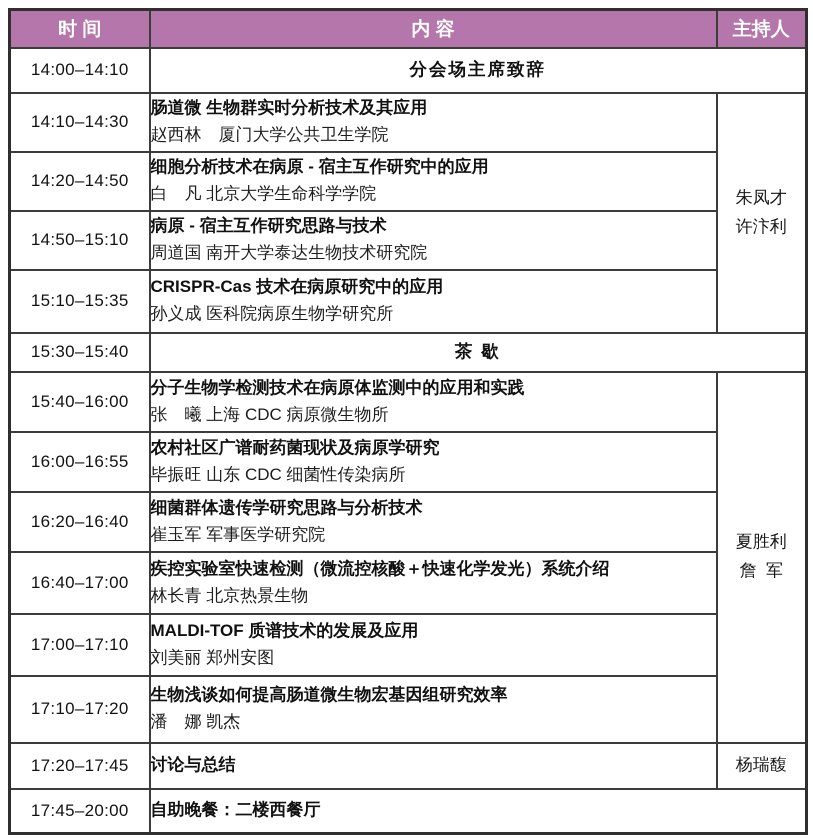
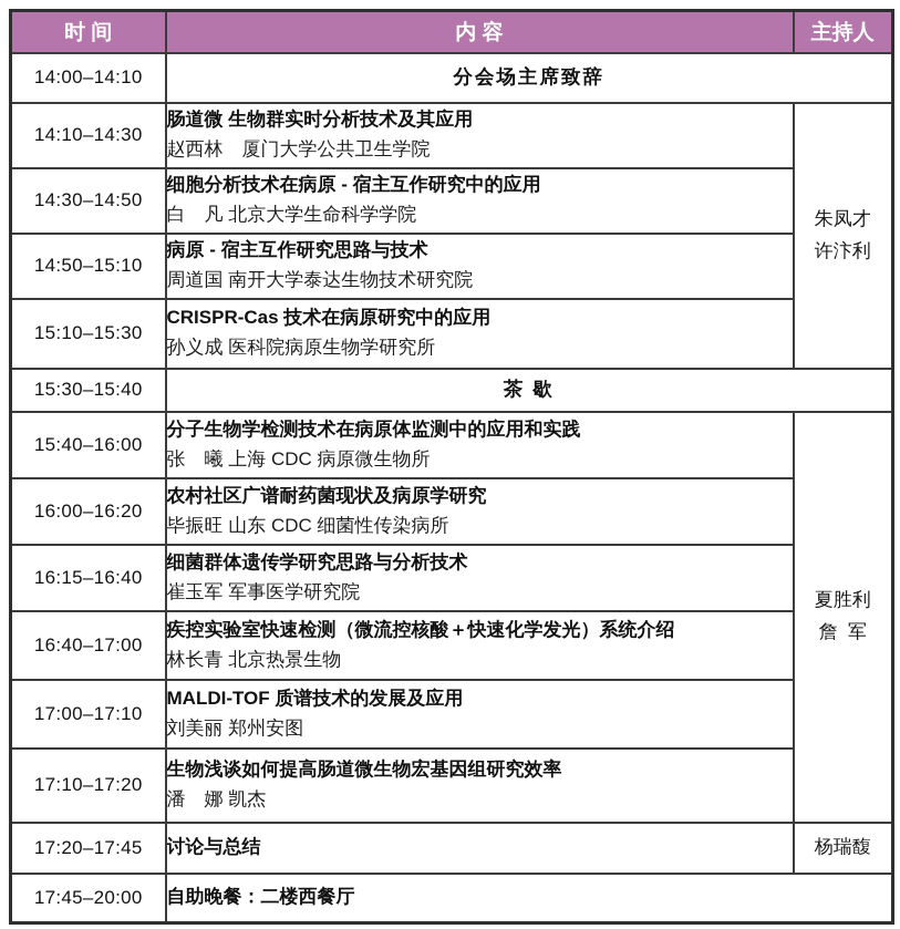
  时 间	内 容	主持人
  14:00–14:10	分会场主席致辞
  14:10–14:30	肠道微 生物群实时分析技术及其应用 赵西林 厦门大学公共卫生学院	朱凤才 许汴利
- 14:20–14:50	细胞分析技术在病原 - 宿主互作研究中的应用 白 凡 北京大学生命科学学院
+ 14:30–14:50	细胞分析技术在病原 - 宿主互作研究中的应用 白 凡 北京大学生命科学学院
  14:50–15:10	病原 - 宿主互作研究思路与技术 周道国 南开大学泰达生物技术研究院
- 15:10–15:35	CRISPR-Cas 技术在病原研究中的应用 孙义成 医科院病原生物学研究所
+ 15:10–15:30	CRISPR-Cas 技术在病原研究中的应用 孙义成 医科院病原生物学研究所
  15:30–15:40	茶 歇
  15:40–16:00	分子生物学检测技术在病原体监测中的应用和实践 张 曦 上海 CDC 病原微生物所	夏胜利 詹 军
- 16:00–16:55	农村社区广谱耐药菌现状及病原学研究 毕振旺 山东 CDC 细菌性传染病所
+ 16:00–16:20	农村社区广谱耐药菌现状及病原学研究 毕振旺 山东 CDC 细菌性传染病所
- 16:20–16:40	细菌群体遗传学研究思路与分析技术 崔玉军 军事医学研究院
+ 16:15–16:40	细菌群体遗传学研究思路与分析技术 崔玉军 军事医学研究院
  16:40–17:00	疾控实验室快速检测（微流控核酸＋快速化学发光）系统介绍 林长青 北京热景生物
  17:00–17:10	MALDI-TOF 质谱技术的发展及应用 刘美丽 郑州安图
  17:10–17:20	生物浅谈如何提高肠道微生物宏基因组研究效率 潘 娜 凯杰
  17:20–17:45	讨论与总结	杨瑞馥
  17:45–20:00	自助晚餐：二楼西餐厅
